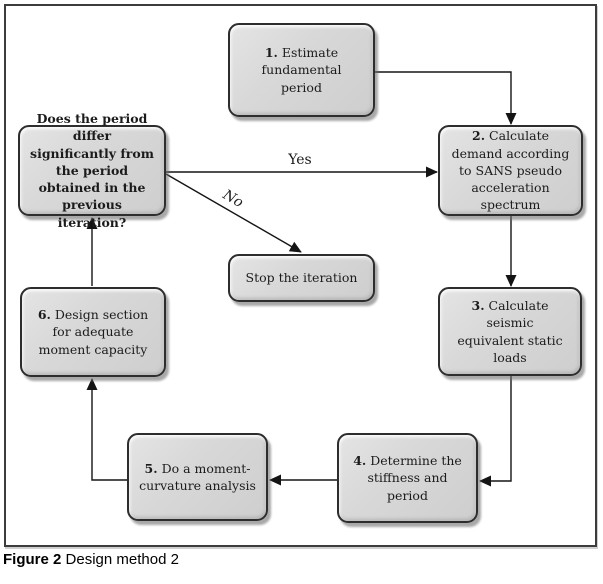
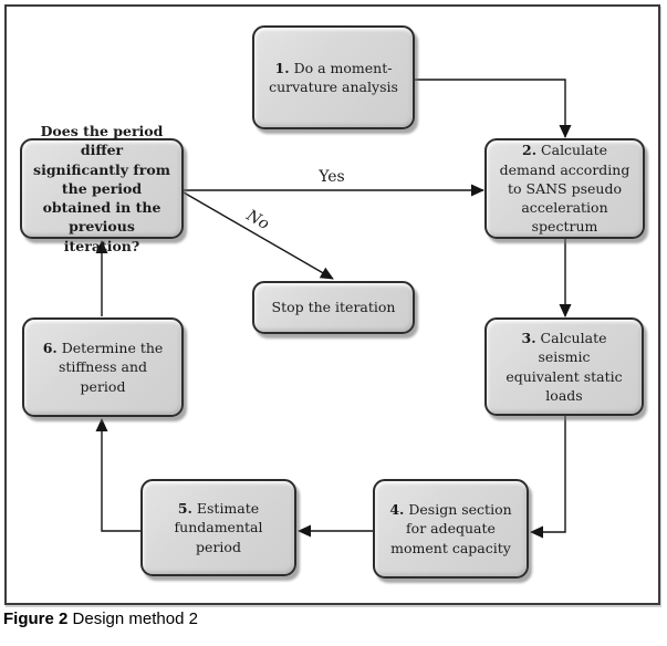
- 1. Estimate fundamental period
+ 1. Do a moment-curvature analysis
  2. Calculate demand according to SANS pseudo acceleration spectrum
  3. Calculate seismic equivalent static loads
- 4. Determine the stiffness and period
+ 4. Design section for adequate moment capacity
- 5. Do a moment-curvature analysis
+ 5. Estimate fundamental period
- 6. Design section for adequate moment capacity
+ 6. Determine the stiffness and period
  Does the period differ significantly from the period obtained in the previous iteration?
  Stop the iteration
  Yes
  Figure 2 Design method 2
